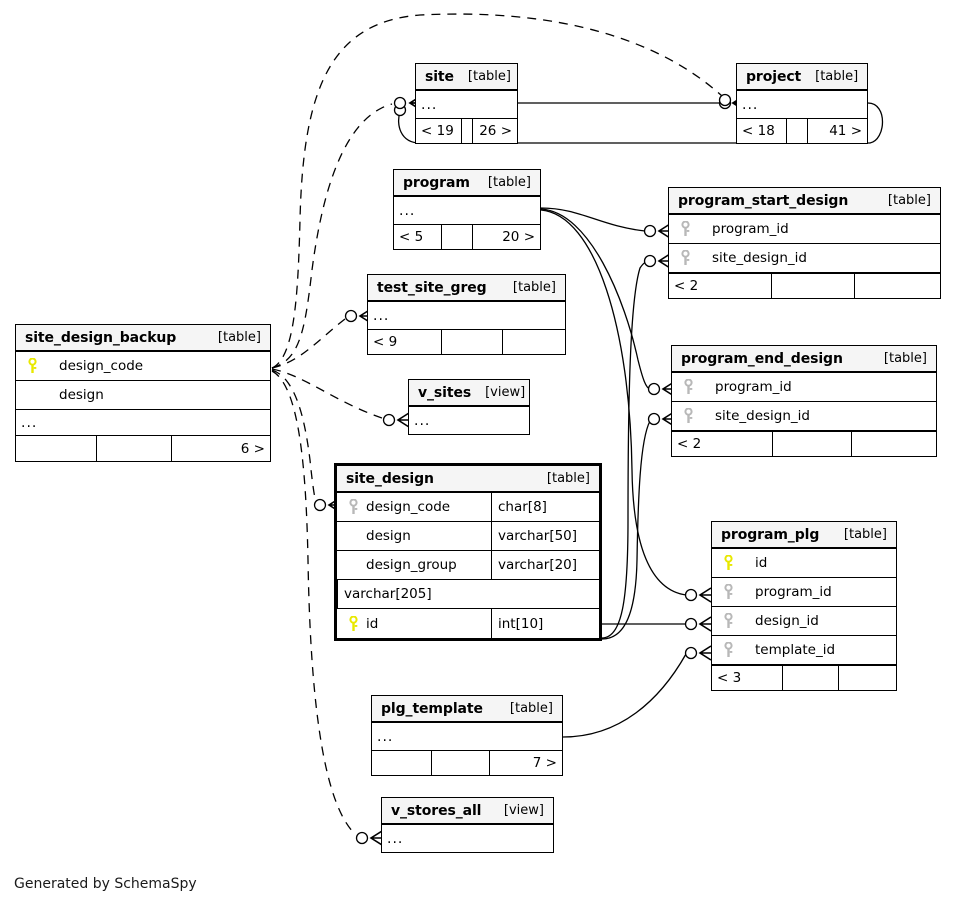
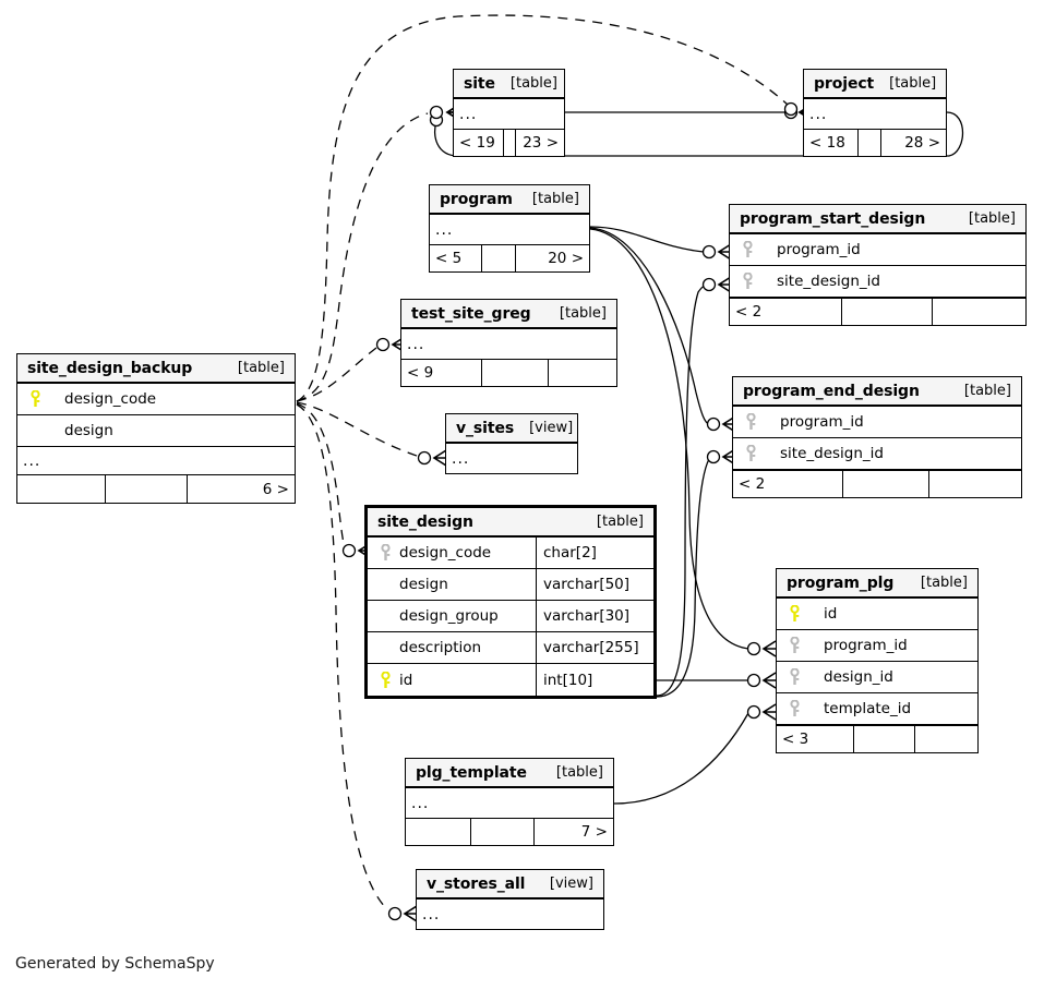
  site
  [table]
  ...
  < 19
- 26 >
+ 23 >
  project
  [table]
  ...
  < 18
- 41 >
+ 28 >
  program
  [table]
  ...
  < 5
  20 >
  program_start_design
  [table]
  program_id
  site_design_id
  < 2
  test_site_greg
  [table]
  ...
  < 9
  program_end_design
  [table]
  program_id
  site_design_id
  < 2
  site_design_backup
  [table]
  design_code
  design
  ...
  6 >
  v_sites
  [view]
  ...
  site_design
  [table]
  design_code
- char[8]
+ char[2]
  design
  varchar[50]
  design_group
- varchar[20]
+ varchar[30]
+ description
- varchar[205]
+ varchar[255]
  id
  int[10]
  program_plg
  [table]
  id
  program_id
  design_id
  template_id
  < 3
  plg_template
  [table]
  ...
  7 >
  v_stores_all
  [view]
  ...
  Generated by SchemaSpy
